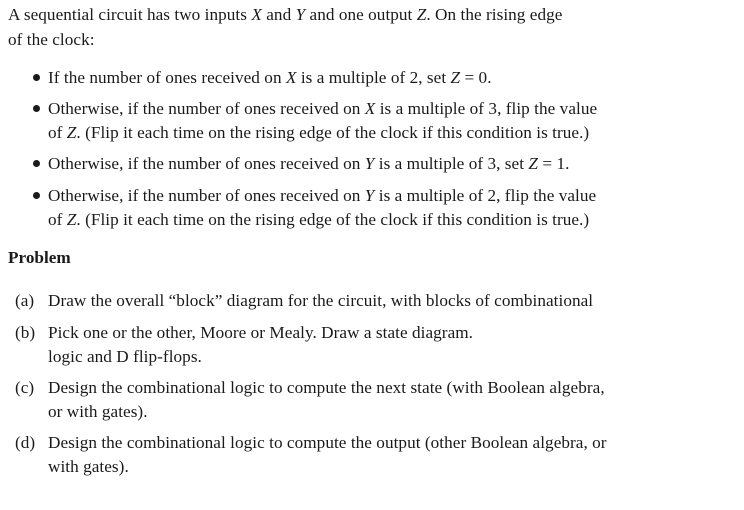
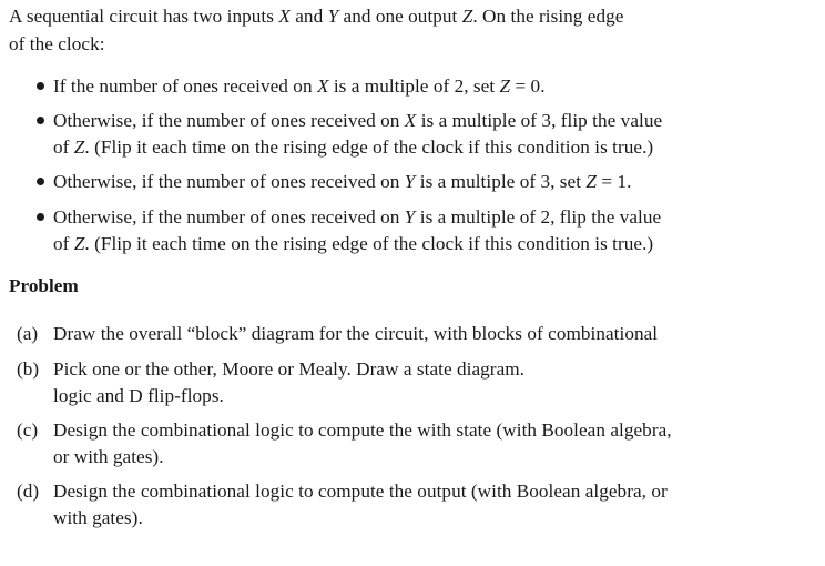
  A sequential circuit has two inputs X and Y and one output Z. On the rising edge
  of the clock:
  If the number of ones received on X is a multiple of 2, set Z = 0.
  Otherwise, if the number of ones received on X is a multiple of 3, flip the value
  of Z. (Flip it each time on the rising edge of the clock if this condition is true.)
  Otherwise, if the number of ones received on Y is a multiple of 3, set Z = 1.
  Otherwise, if the number of ones received on Y is a multiple of 2, flip the value
  of Z. (Flip it each time on the rising edge of the clock if this condition is true.)
  Problem
  (a)
  Draw the overall “block” diagram for the circuit, with blocks of combinational
  (b)
  Pick one or the other, Moore or Mealy. Draw a state diagram.
  logic and D flip-flops.
  (c)
- Design the combinational logic to compute the next state (with Boolean algebra,
+ Design the combinational logic to compute the with state (with Boolean algebra,
  or with gates).
  (d)
- Design the combinational logic to compute the output (other Boolean algebra, or
+ Design the combinational logic to compute the output (with Boolean algebra, or
  with gates).
